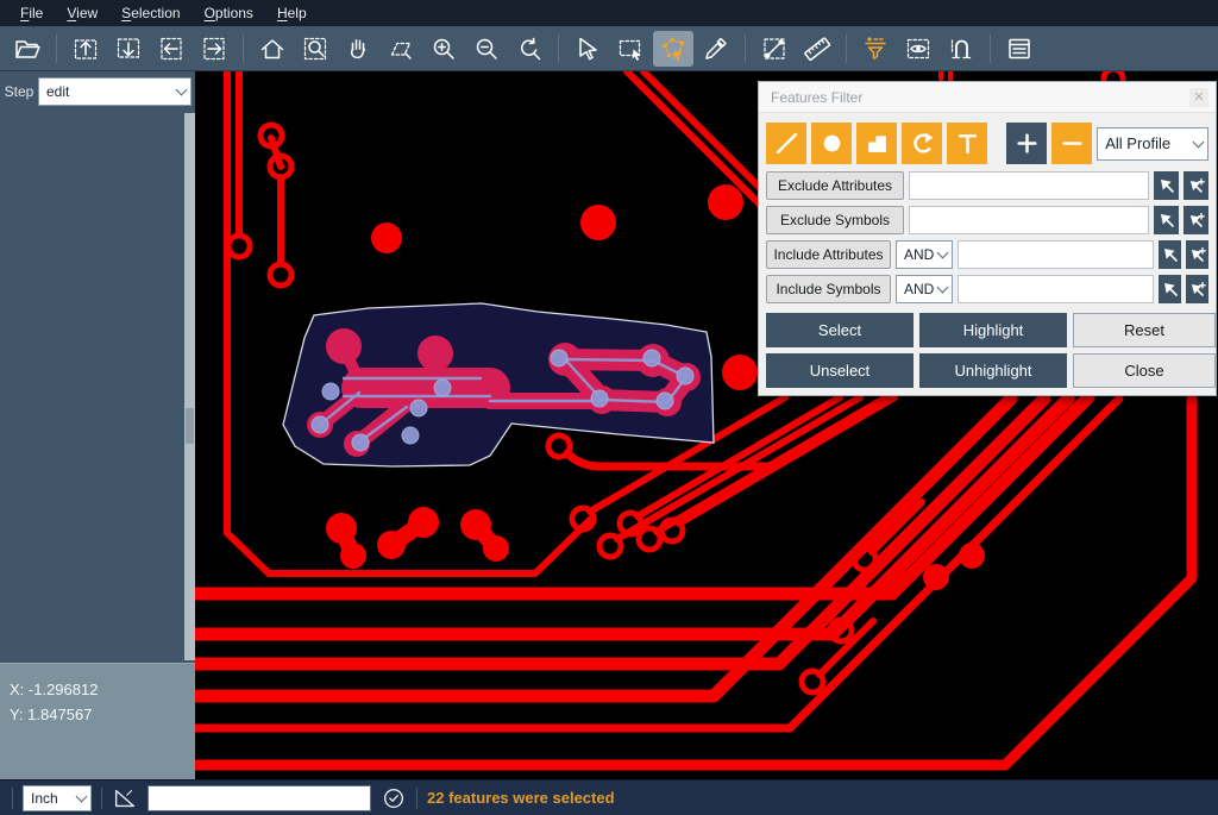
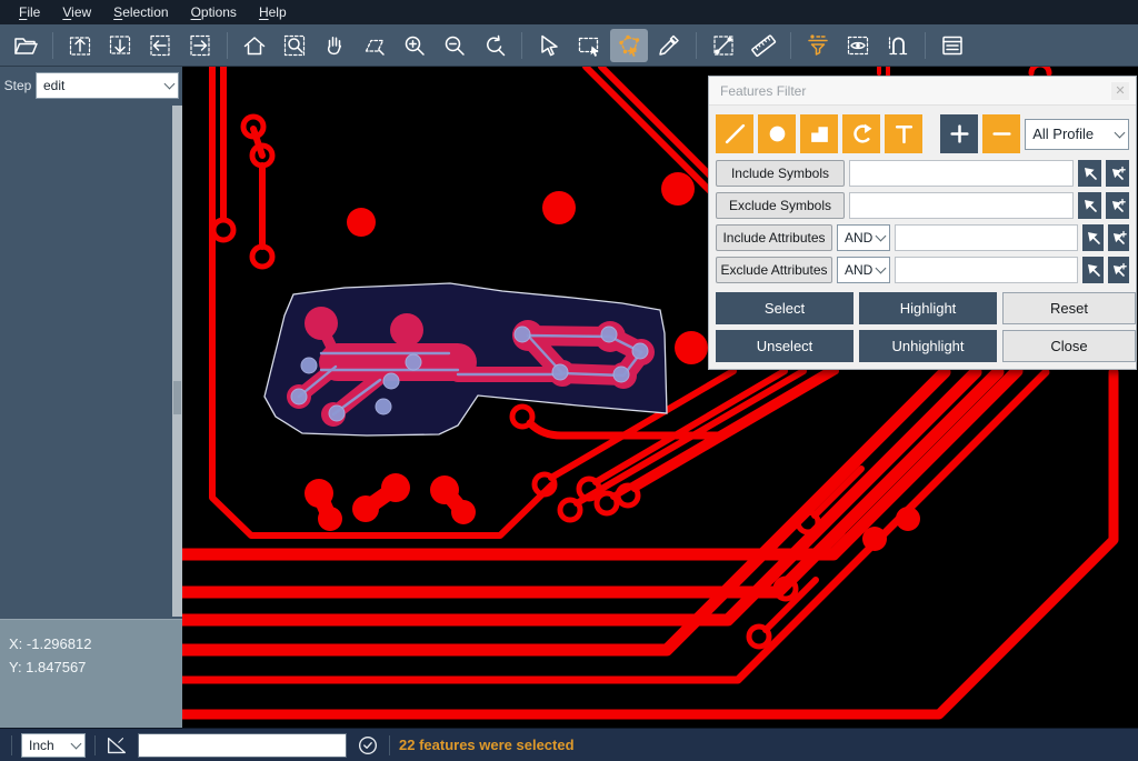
  File
  View
  Selection
  Options
  Help
  Step
  edit
  X: -1.296812
  Y: 1.847567
  Features Filter
  ✕
  All Profile
- Exclude Attributes
+ Include Symbols
  Exclude Symbols
  Include Attributes
  AND
- Include Symbols
+ Exclude Attributes
  AND
  Select
  Highlight
  Reset
  Unselect
  Unhighlight
  Close
  Inch
  22 features were selected
